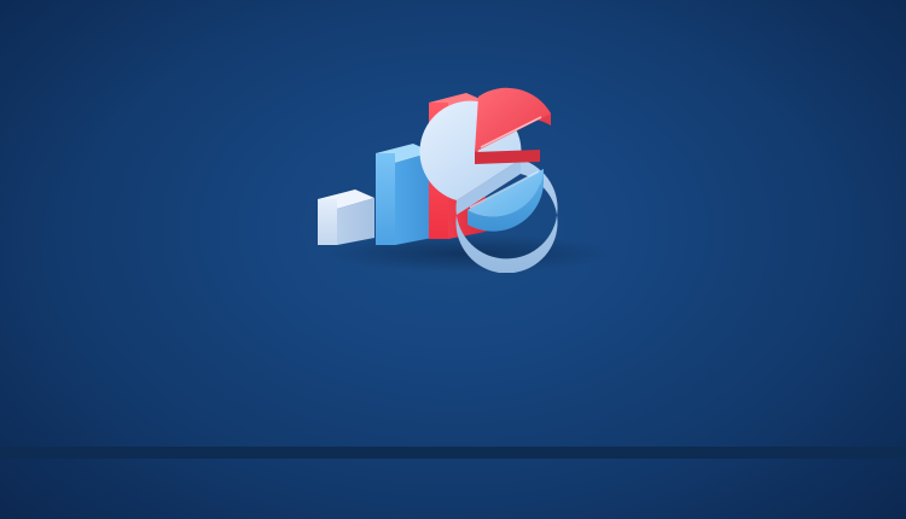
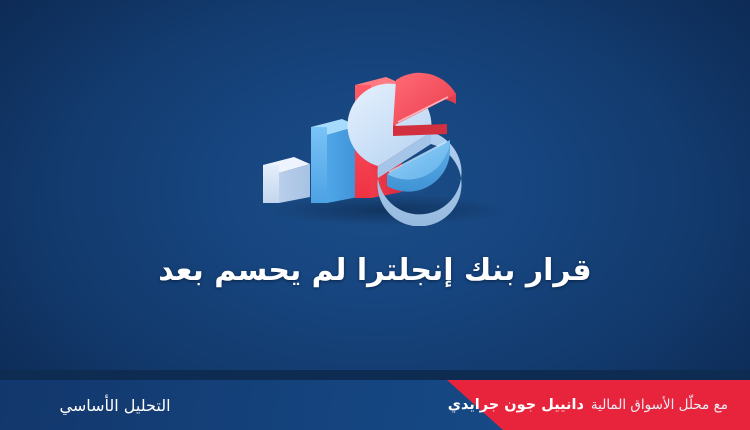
+ قرار بنك إنجلترا لم يحسم بعد
+ مع محلّل الأسواق المالية
+ دانييل جون جرايدي
+ التحليل الأساسي
